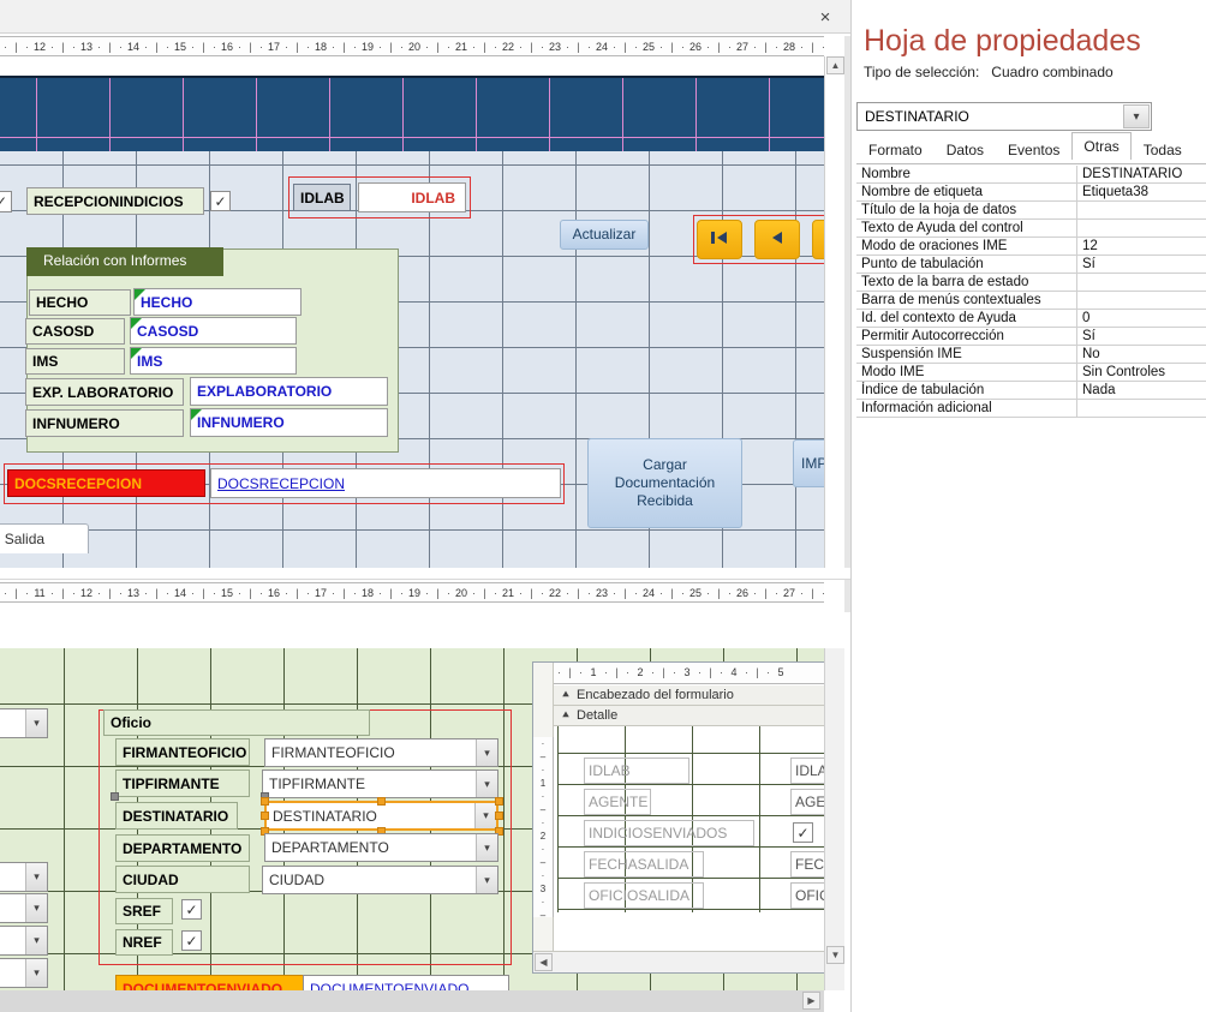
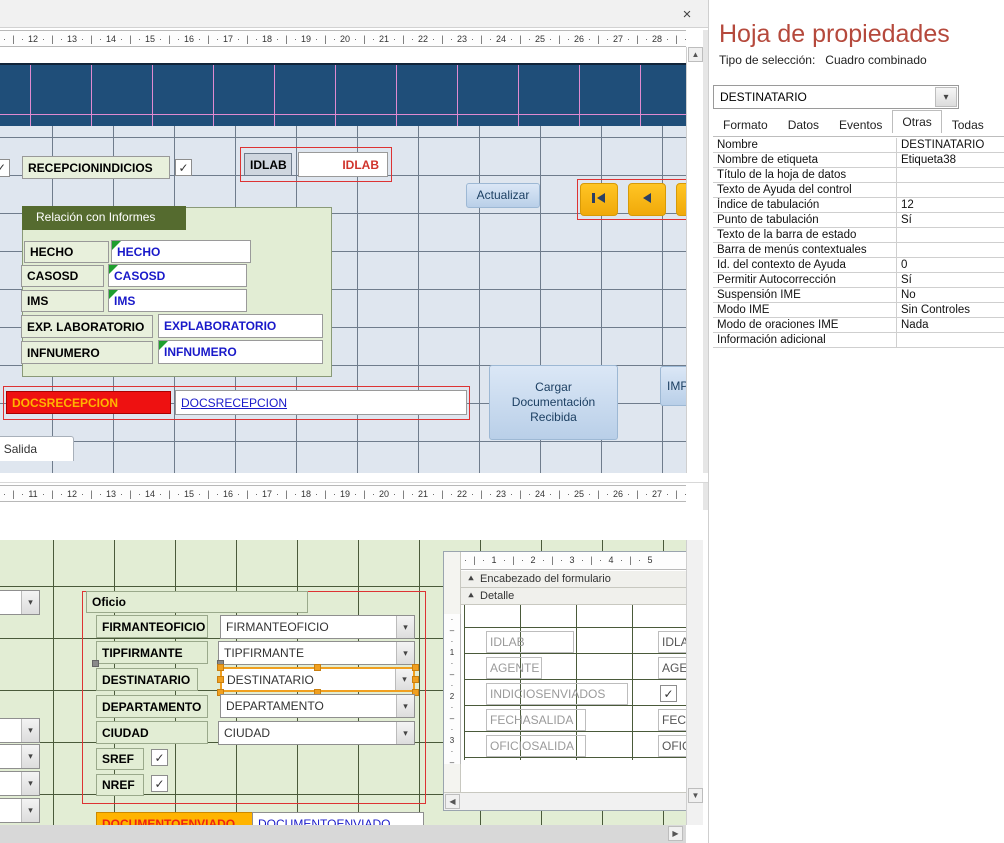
  ×
  · | · 12 · | · 13 · | · 14 · | · 15 · | · 16 · | · 17 · | · 18 · | · 19 · | · 20 · | · 21 · | · 22 · | · 23 · | · 24 · | · 25 · | · 26 · | · 27 · | · 28 · | ·
  ✓
  RECEPCIONINDICIOS
  ✓
  IDLAB
  IDLAB
  Actualizar
  Relación con Informes
  HECHO
  HECHO
  CASOSD
  CASOSD
  IMS
  IMS
  EXP. LABORATORIO
  EXPLABORATORIO
  INFNUMERO
  INFNUMERO
  DOCSRECEPCION
  DOCSRECEPCION
  Cargar
  Documentación
  Recibida
  IMP
  ▲
  · | · 11 · | · 12 · | · 13 · | · 14 · | · 15 · | · 16 · | · 17 · | · 18 · | · 19 · | · 20 · | · 21 · | · 22 · | · 23 · | · 24 · | · 25 · | · 26 · | · 27 · | ·
  ▾
  ▾
  ▾
  ▾
  ▾
  Oficio
  FIRMANTEOFICIO
  FIRMANTEOFICIO
  ▾
  TIPFIRMANTE
  TIPFIRMANTE
  ▾
  DESTINATARIO
  DESTINATARIO
  ▾
  DEPARTAMENTO
  DEPARTAMENTO
  ▾
  CIUDAD
  CIUDAD
  ▾
  SREF
  ✓
  NREF
  ✓
  DOCUMENTOENVIADO
  DOCUMENTOENVIADO
  · | · 1 · | · 2 · | · 3 · | · 4 · | · 5
  ·
  –
  ·
  1
  ·
  –
  ·
  2
  ·
  –
  ·
  3
  ·
  –
  ⯅
  Encabezado del formulario
  ⯅
  Detalle
  IDLAB
  IDLA
  AGENTE
  INDICIOSENVIADOS
  ✓
  FECHASALIDA
  OFICIOSALIDA
  ◀
  ▼
  ▶
  Hoja de propiedades
  Tipo de selección: Cuadro combinado
  DESTINATARIO
  ▾
  Formato
  Datos
  Eventos
  Otras
  Todas
  Nombre
  DESTINATARIO
  Nombre de etiqueta
  Etiqueta38
  Título de la hoja de datos
  Texto de Ayuda del control
- Modo de oraciones IME
+ Índice de tabulación
  12
  Punto de tabulación
  Sí
  Texto de la barra de estado
  Barra de menús contextuales
  Id. del contexto de Ayuda
  0
  Permitir Autocorrección
  Sí
  Suspensión IME
  No
  Modo IME
  Sin Controles
- Índice de tabulación
+ Modo de oraciones IME
  Nada
  Información adicional
